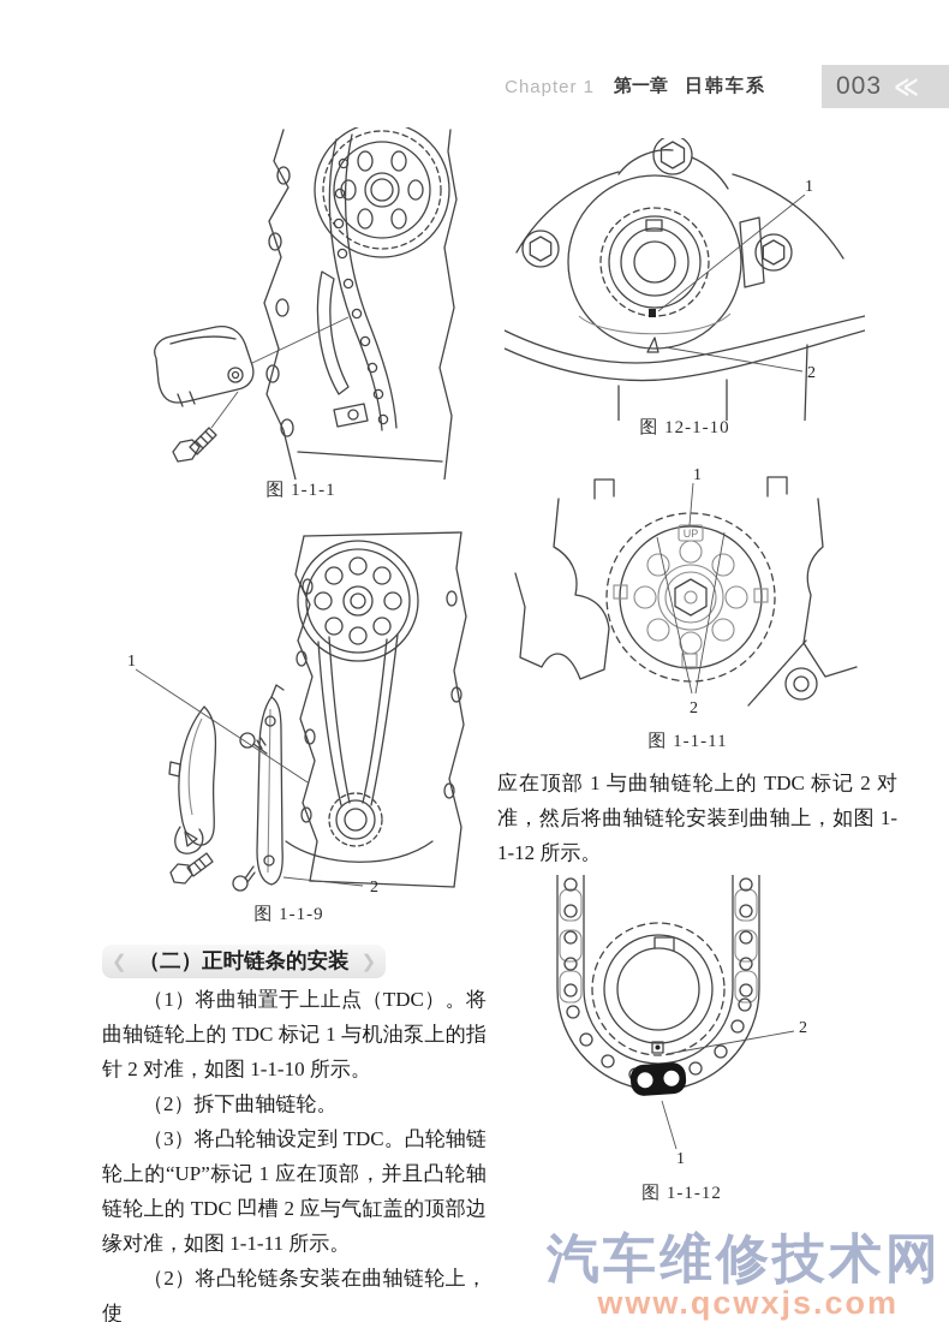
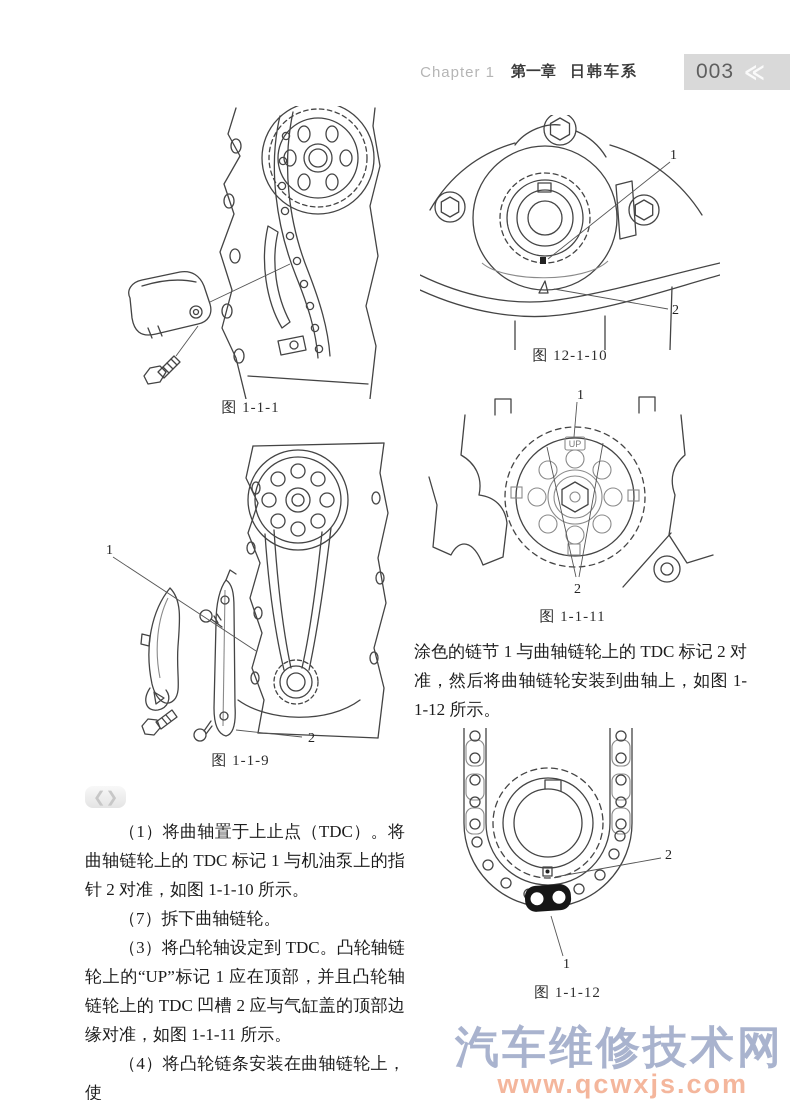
  Chapter 1
  第一章
  日韩车系
  003
  ≪
  图 1-1-1
  1
  2
  图 1-1-9
  ❮
- （二）正时链条的安装
  ❯
  （1）将曲轴置于上止点（TDC）。将曲轴链轮上的 TDC 标记 1 与机油泵上的指针 2 对准，如图 1-1-10 所示。
- （2）拆下曲轴链轮。
+ （7）拆下曲轴链轮。
  （3）将凸轮轴设定到 TDC。凸轮轴链轮上的“UP”标记 1 应在顶部，并且凸轮轴链轮上的 TDC 凹槽 2 应与气缸盖的顶部边缘对准，如图 1-1-11 所示。
- （2）将凸轮链条安装在曲轴链轮上，使
+ （4）将凸轮链条安装在曲轴链轮上，使
  1
  2
  图 12-1-10
  UP
  1
  2
  图 1-1-11
- 应在顶部 1 与曲轴链轮上的 TDC 标记 2 对准，然后将曲轴链轮安装到曲轴上，如图 1-1-12 所示。
+ 涂色的链节 1 与曲轴链轮上的 TDC 标记 2 对准，然后将曲轴链轮安装到曲轴上，如图 1-1-12 所示。
  2
  1
  图 1-1-12
  汽车维修技术网
  www.qcwxjs.com
